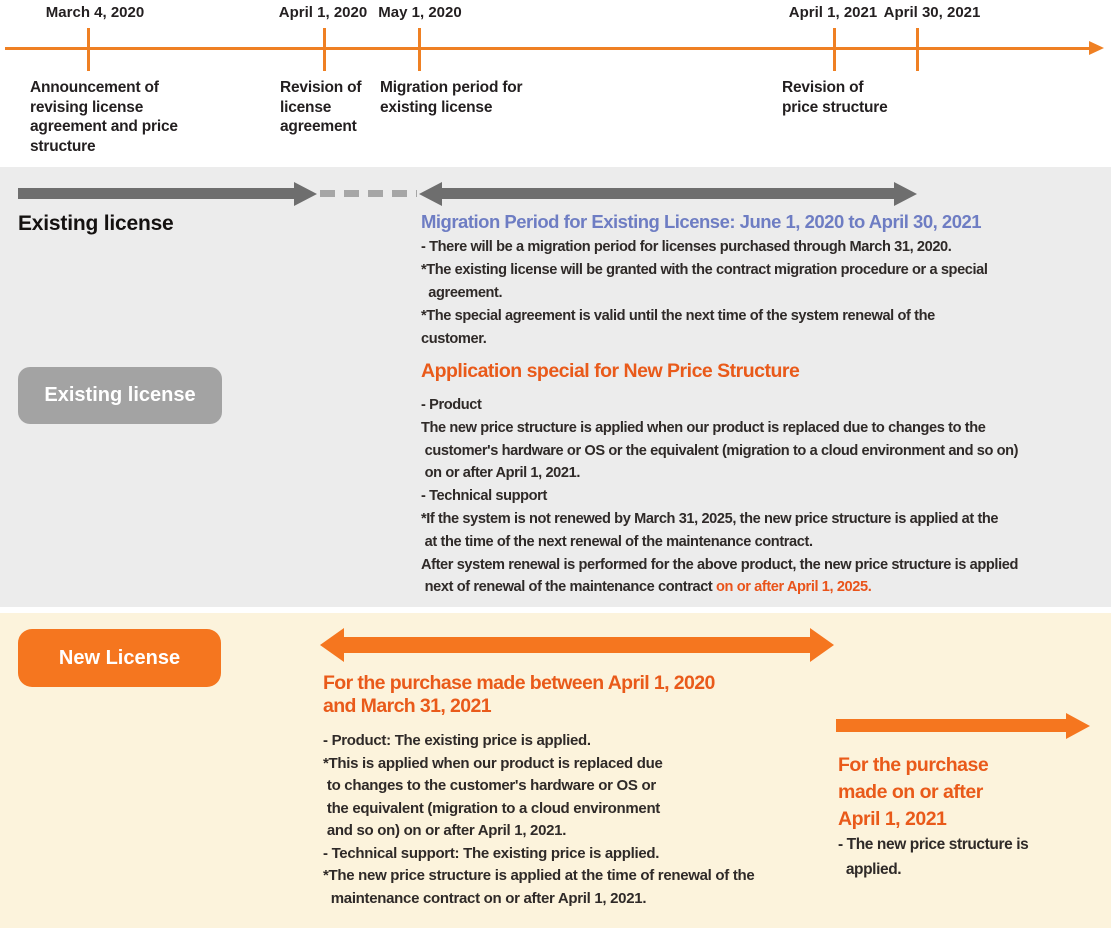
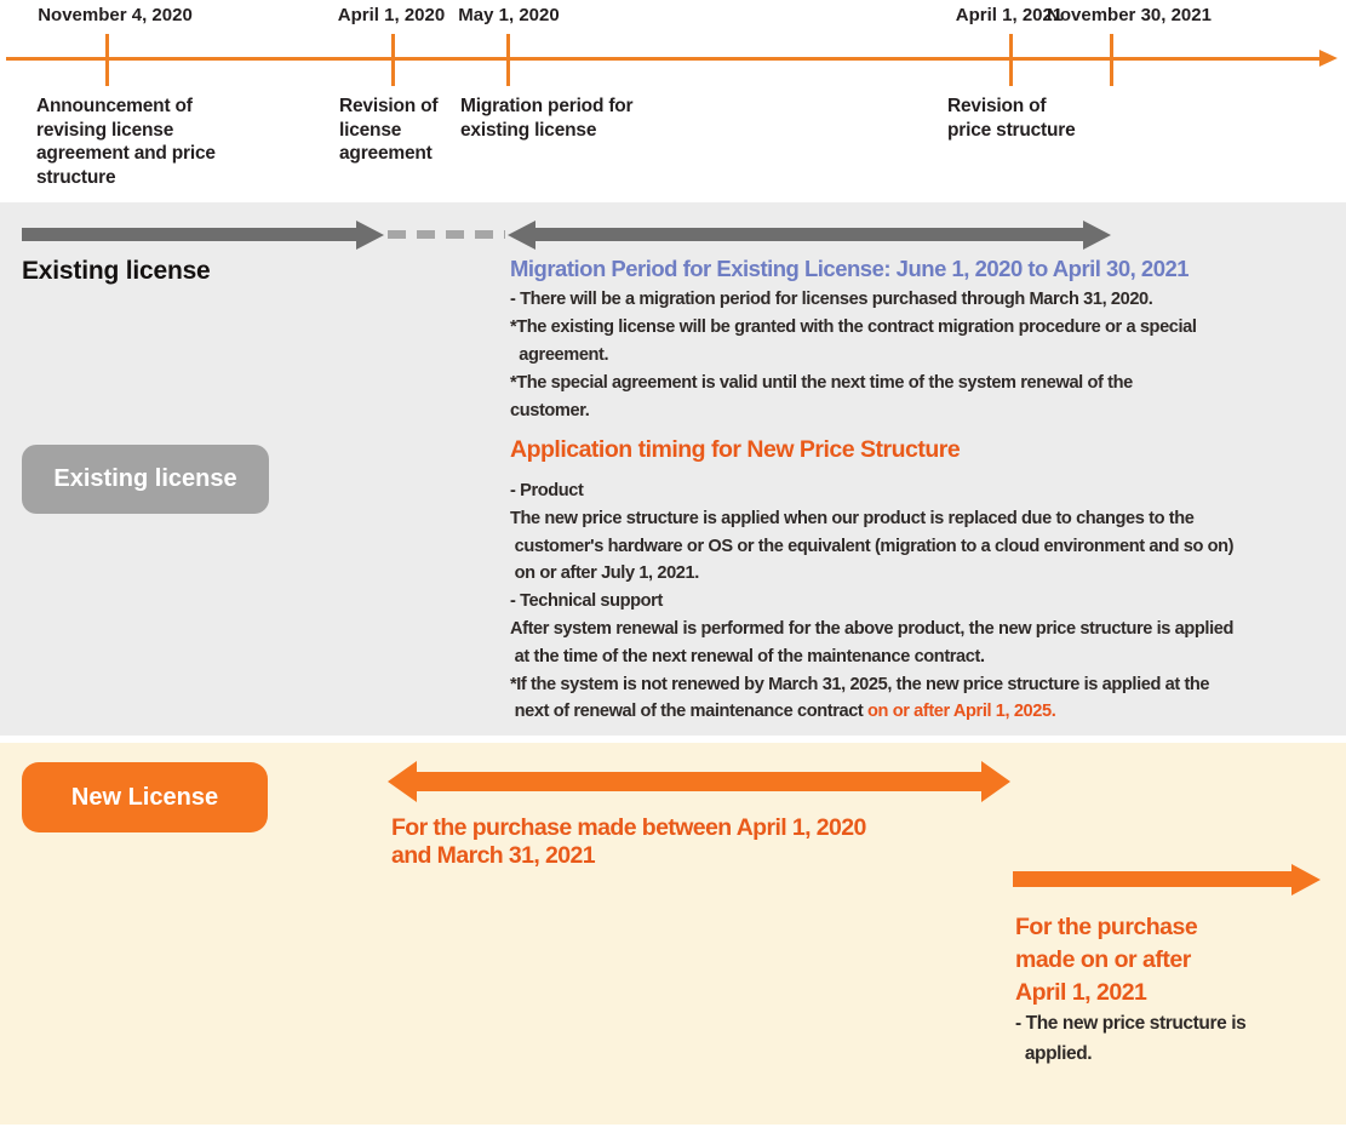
- March 4, 2020
+ November 4, 2020
  April 1, 2020
  May 1, 2020
  April 1, 2021
- April 30, 2021
+ November 30, 2021
  Announcement of
  revising license
  agreement and price
  structure
  Revision of
  license
  agreement
  Migration period for
  existing license
  Revision of
  price structure
  Existing license
  Migration Period for Existing License: June 1, 2020 to April 30, 2021
  - There will be a migration period for licenses purchased through March 31, 2020.
  *The existing license will be granted with the contract migration procedure or a special
  agreement.
  *The special agreement is valid until the next time of the system renewal of the
  customer.
  Existing license
- Application special for New Price Structure
+ Application timing for New Price Structure
  - Product
  The new price structure is applied when our product is replaced due to changes to the
  customer's hardware or OS or the equivalent (migration to a cloud environment and so on)
- on or after April 1, 2021.
+ on or after July 1, 2021.
  - Technical support
- *If the system is not renewed by March 31, 2025, the new price structure is applied at the
+ After system renewal is performed for the above product, the new price structure is applied
  at the time of the next renewal of the maintenance contract.
- After system renewal is performed for the above product, the new price structure is applied
+ *If the system is not renewed by March 31, 2025, the new price structure is applied at the
  next of renewal of the maintenance contract on or after April 1, 2025.
  New License
  For the purchase made between April 1, 2020
  and March 31, 2021
- - Product: The existing price is applied.
- *This is applied when our product is replaced due
- to changes to the customer's hardware or OS or
- the equivalent (migration to a cloud environment
- and so on) on or after April 1, 2021.
- - Technical support: The existing price is applied.
- *The new price structure is applied at the time of renewal of the
- maintenance contract on or after April 1, 2021.
  For the purchase
  made on or after
  April 1, 2021
  - The new price structure is
  applied.
